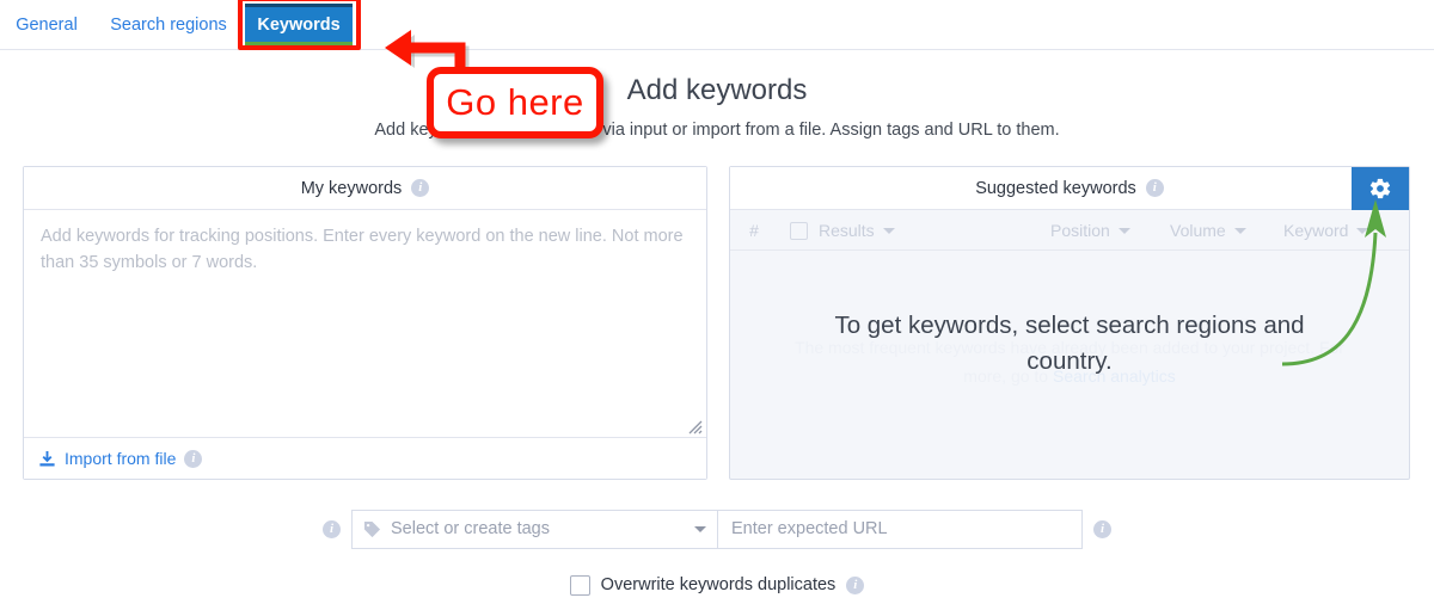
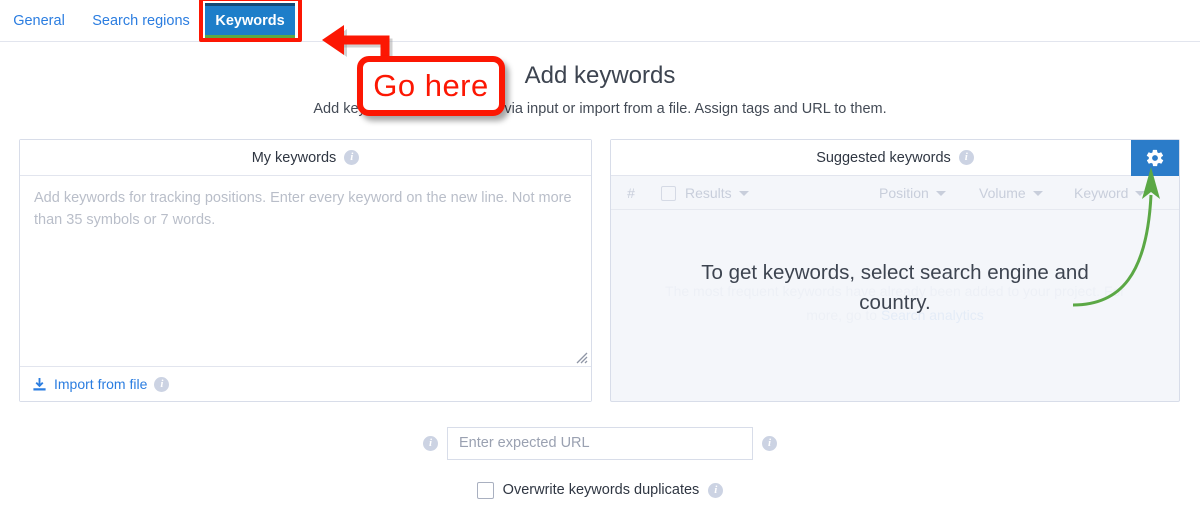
  General
  Search regions
  Keywords
  Go here
  Add keywords
  Add ke via input or import from a file. Assign tags and URL to them.
  My keywords
  i
  Import from file
  i
  Suggested keywords
  i
  #
  Results
  Position
  Volume
  Keyword
  The most frequent keywords have already been added to your project. Fr more, go to Search analytics
- To get keywords, select search regions and country.
+ To get keywords, select search engine and country.
  i
- Select or create tags
  Enter expected URL
  i
  Overwrite keywords duplicates
  i
